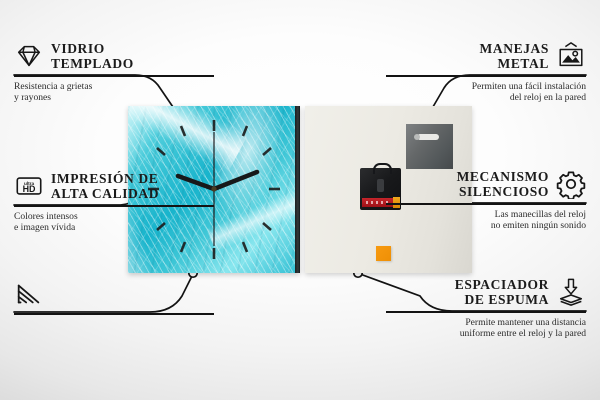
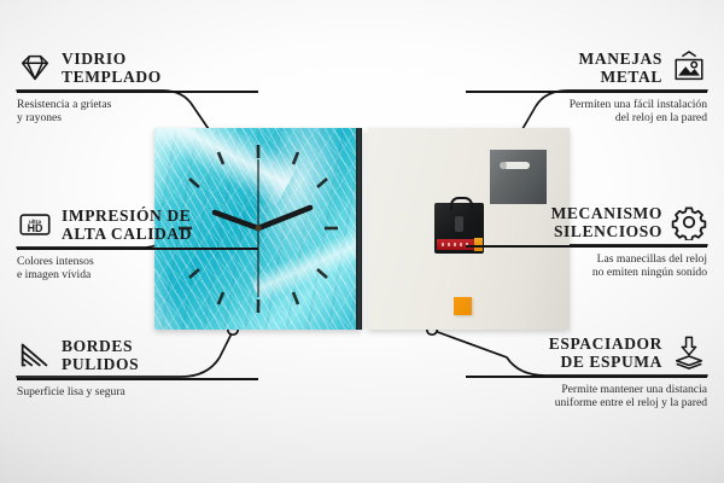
  VIDRIO
  TEMPLADO
  Resistencia a grietas
  y rayones
  HD
  IMPRESIÓN DE
  ALTA CALIDAD
  Colores intensos
  e imagen vívida
+ BORDES
+ PULIDOS
+ Superficie lisa y segura
  MANEJAS
  METAL
  Permiten una fácil instalación
  del reloj en la pared
  MECANISMO
  SILENCIOSO
  Las manecillas del reloj
  no emiten ningún sonido
  ESPACIADOR
  DE ESPUMA
  Permite mantener una distancia
  uniforme entre el reloj y la pared
